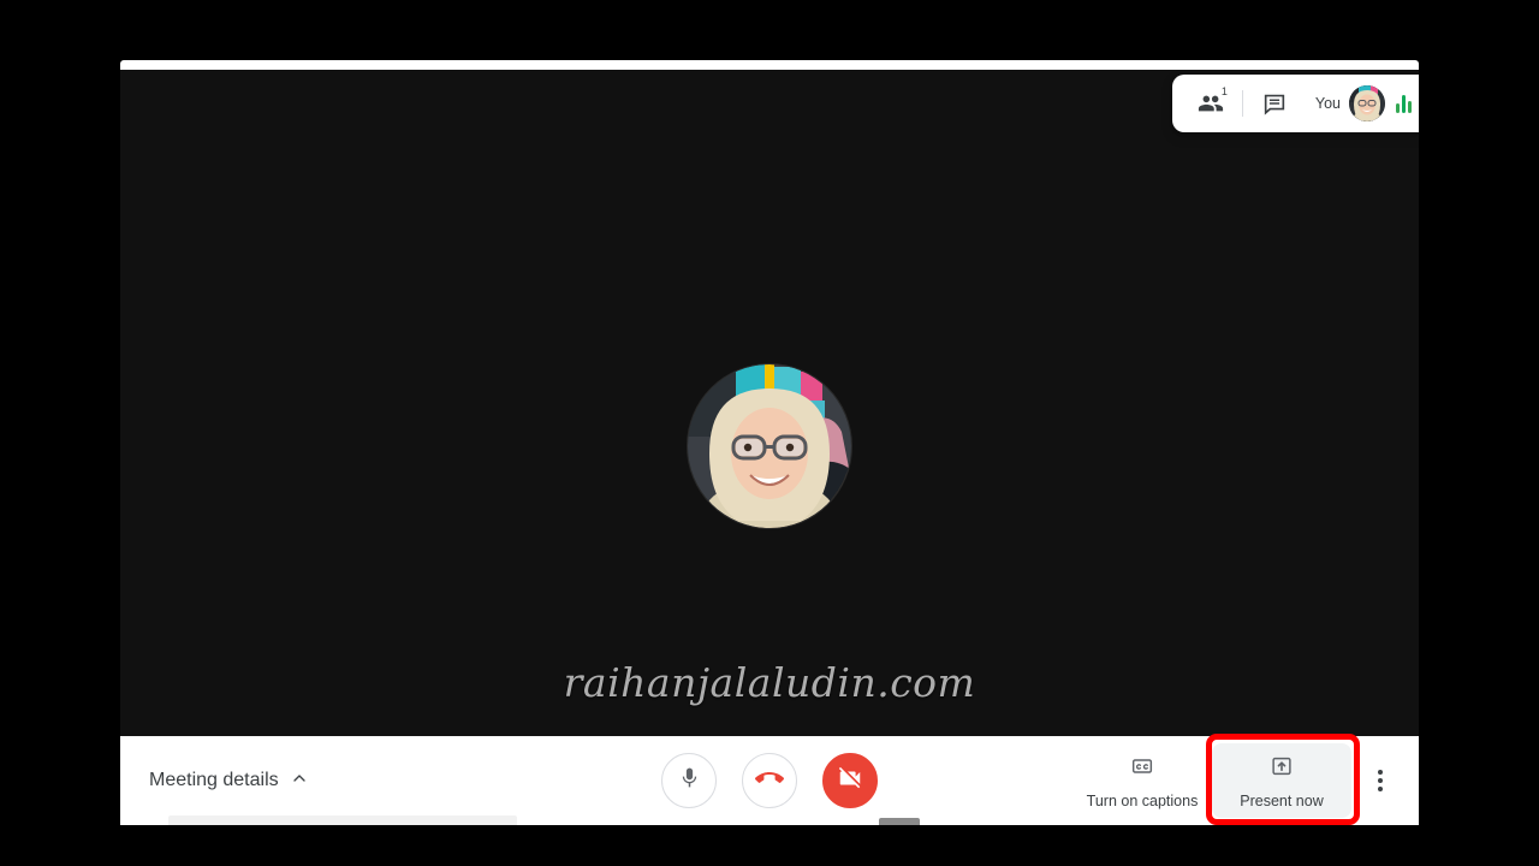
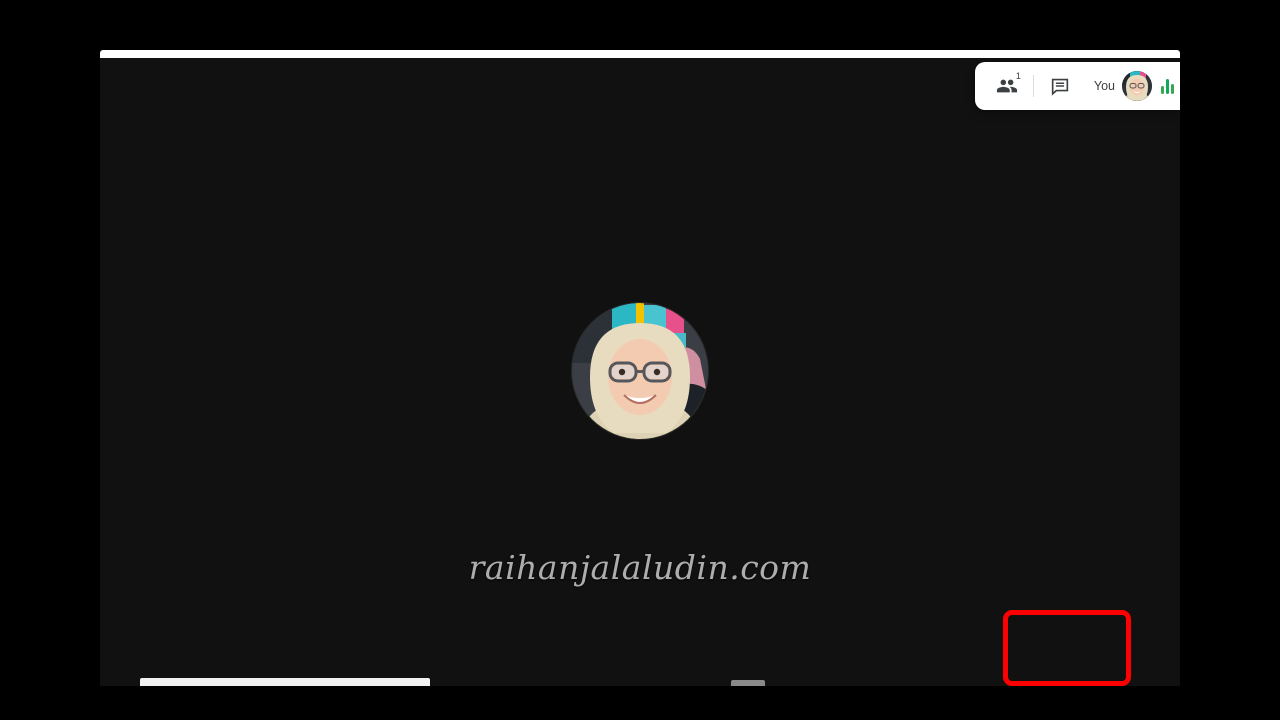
  raihanjalaludin.com
  1
  You
- Meeting details
- Turn on captions
- Present now
